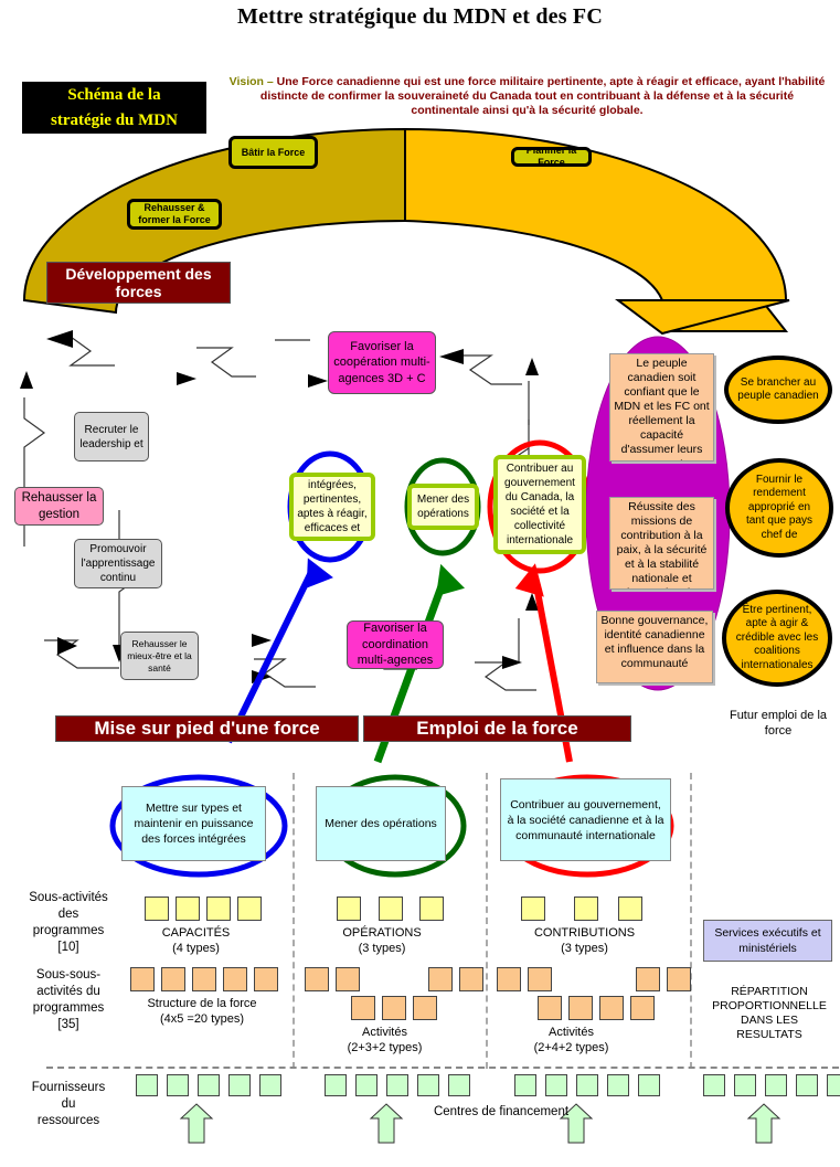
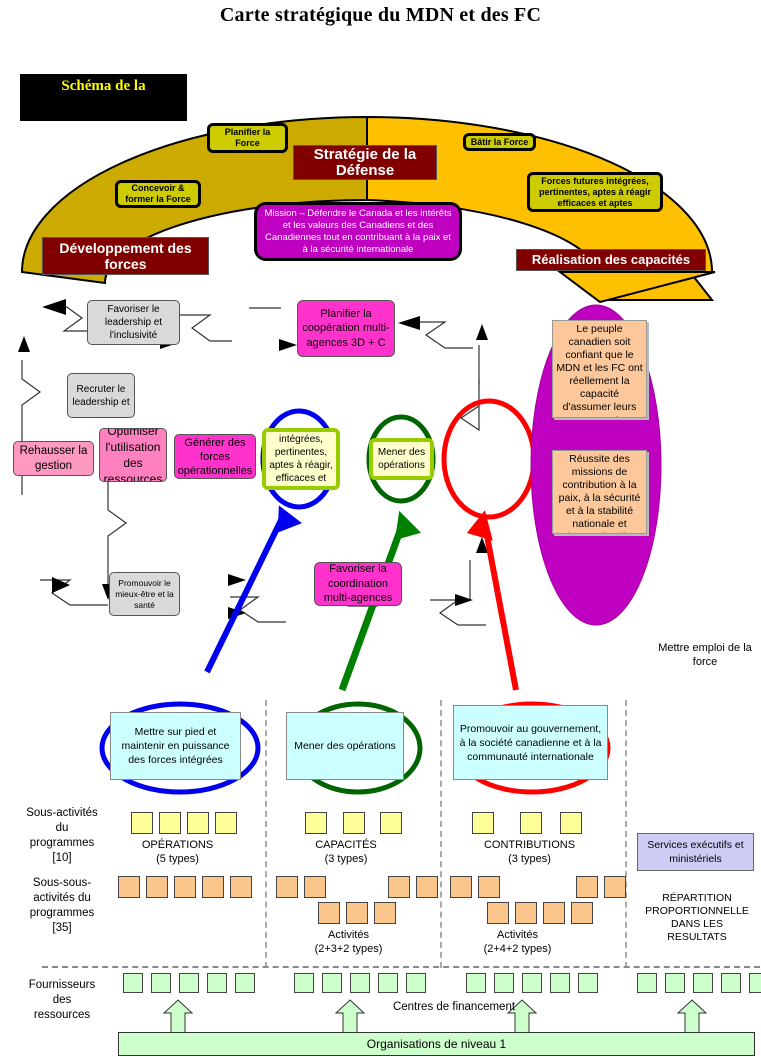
- Mettre stratégique du MDN et des FC
+ Carte stratégique du MDN et des FC
  Schéma de la
- stratégie du MDN
- Vision – Une Force canadienne qui est une force militaire pertinente, apte à réagir et efficace, ayant l'habilité distincte de confirmer la souveraineté du Canada tout en contribuant à la défense et à la sécurité continentale ainsi qu'à la sécurité globale.
- Bâtir la Force
+ Planifier la Force
- Rehausser & former la Force
+ Concevoir & former la Force
- Planifier la Force
+ Bâtir la Force
+ Forces futures intégrées, pertinentes, aptes à réagir efficaces et aptes
+ Stratégie de la Défense
+ Mission – Défendre le Canada et les intérêts et les valeurs des Canadiens et des Canadiennes tout en contribuant à la paix et à la sécurité internationale
  Développement des forces
+ Réalisation des capacités
+ Favoriser le leadership et l'inclusivité
  Recruter le leadership et
- Promouvoir l'apprentissage continu
- Rehausser le mieux-être et la santé
+ Promouvoir le mieux-être et la santé
  Rehausser la gestion
+ Optimiser l'utilisation des ressources
+ Générer des forces opérationnelles
- Favoriser la coopération multi-agences 3D + C
+ Planifier la coopération multi-agences 3D + C
  Favoriser la coordination multi-agences
  intégrées, pertinentes, aptes à réagir, efficaces et
  Mener des opérations
- Contribuer au gouvernement du Canada, la société et la collectivité internationale
  Le peuple canadien soit confiant que le MDN et les FC ont réellement la capacité d'assumer leurs
  Réussite des missions de contribution à la paix, à la sécurité et à la stabilité nationale et
- Bonne gouvernance, identité canadienne et influence dans la communauté
- Se brancher au peuple canadien
- Fournir le rendement approprié en tant que pays chef de
- Être pertinent, apte à agir & crédible avec les coalitions internationales
- Futur emploi de la force
+ Mettre emploi de la force
- Mise sur pied d'une force
- Emploi de la force
  Sous-activités
- des
+ du
  programmes
  [10]
  Sous-sous-
  activités du
  programmes
  [35]
  Fournisseurs
- du
+ des
  ressources
- Mettre sur types et maintenir en puissance des forces intégrées
+ Mettre sur pied et maintenir en puissance des forces intégrées
  Mener des opérations
- Contribuer au gouvernement, à la société canadienne et à la communauté internationale
+ Promouvoir au gouvernement, à la société canadienne et à la communauté internationale
- CAPACITÉS
+ OPÉRATIONS
- (4 types)
+ (5 types)
- OPÉRATIONS
+ CAPACITÉS
  (3 types)
  CONTRIBUTIONS
  (3 types)
  Services exécutifs et ministériels
- Structure de la force
- (4x5 =20 types)
  Activités
  (2+3+2 types)
  Activités
  (2+4+2 types)
  RÉPARTITION
  PROPORTIONNELLE
  DANS LES
  RESULTATS
  Centres de financement
+ Organisations de niveau 1
